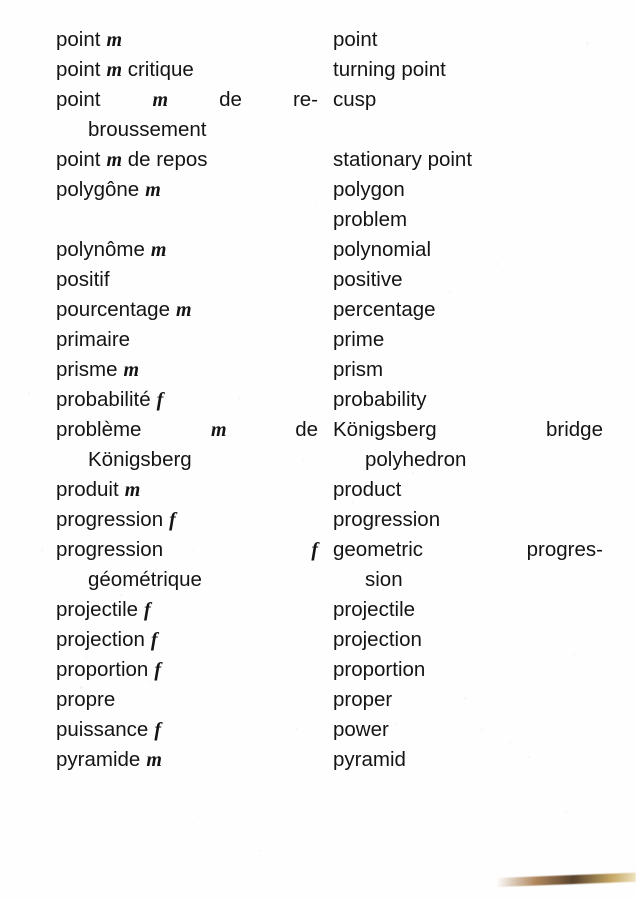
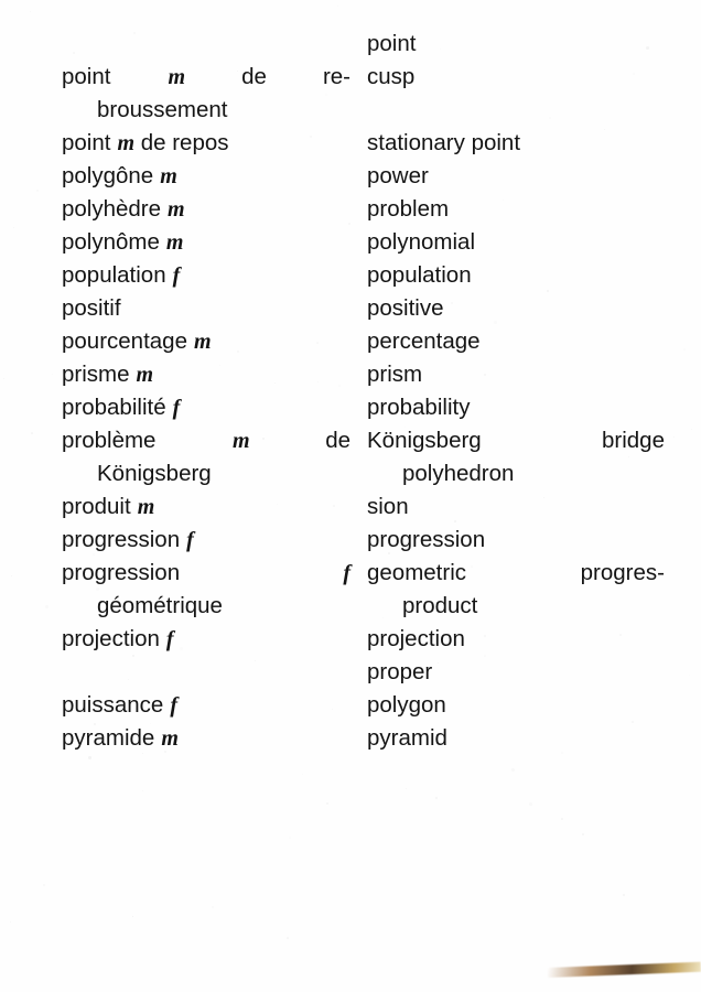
- point m
  point
- point m critique
- turning point
  point
  m
  de
  re-
  cusp
  broussement
  point m de repos
  stationary point
  polygône m
- polygon
+ power
+ polyhèdre m
  problem
  polynôme m
  polynomial
+ population f
+ population
  positif
  positive
  pourcentage m
  percentage
- primaire
- prime
  prisme m
  prism
  probabilité f
  probability
  problème
  m
  de
  Königsberg
  bridge
  Königsberg
  polyhedron
  produit m
- product
+ sion
  progression f
  progression
  progression
  f
  geometric
  progres-
  géométrique
- sion
+ product
- projectile f
- projectile
  projection f
  projection
- proportion f
- proportion
- propre
  proper
  puissance f
- power
+ polygon
  pyramide m
  pyramid
